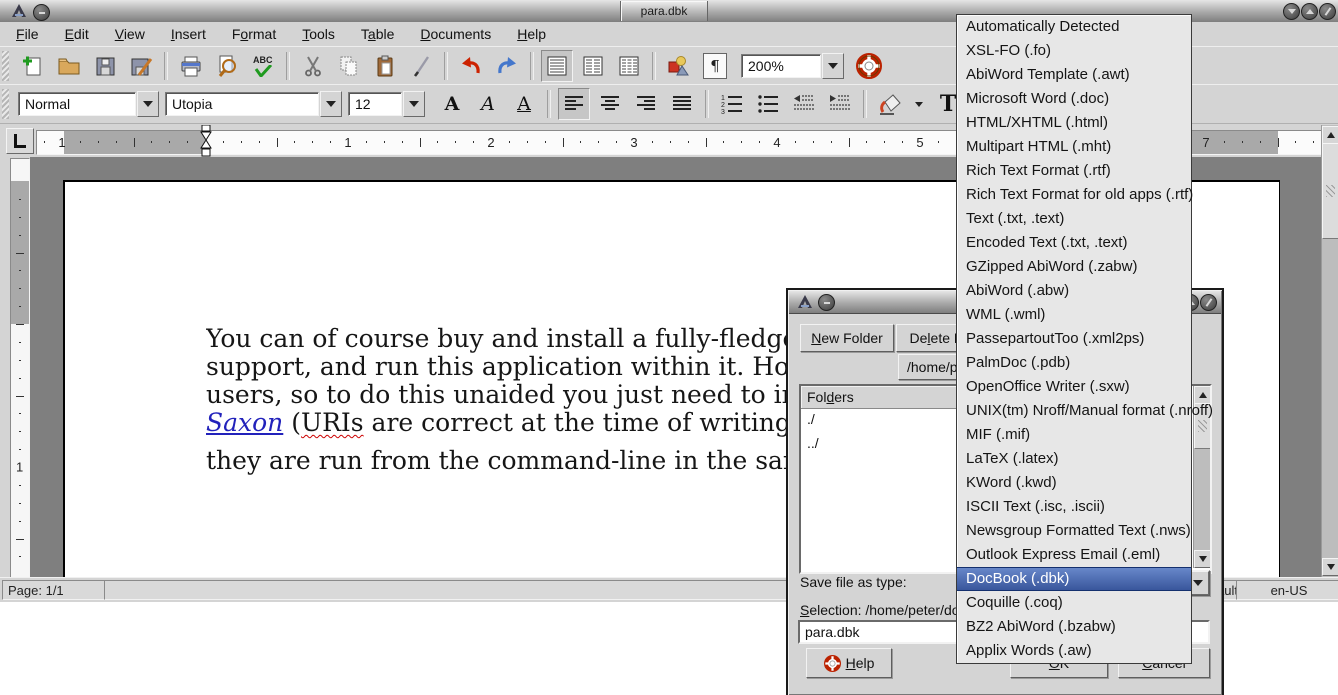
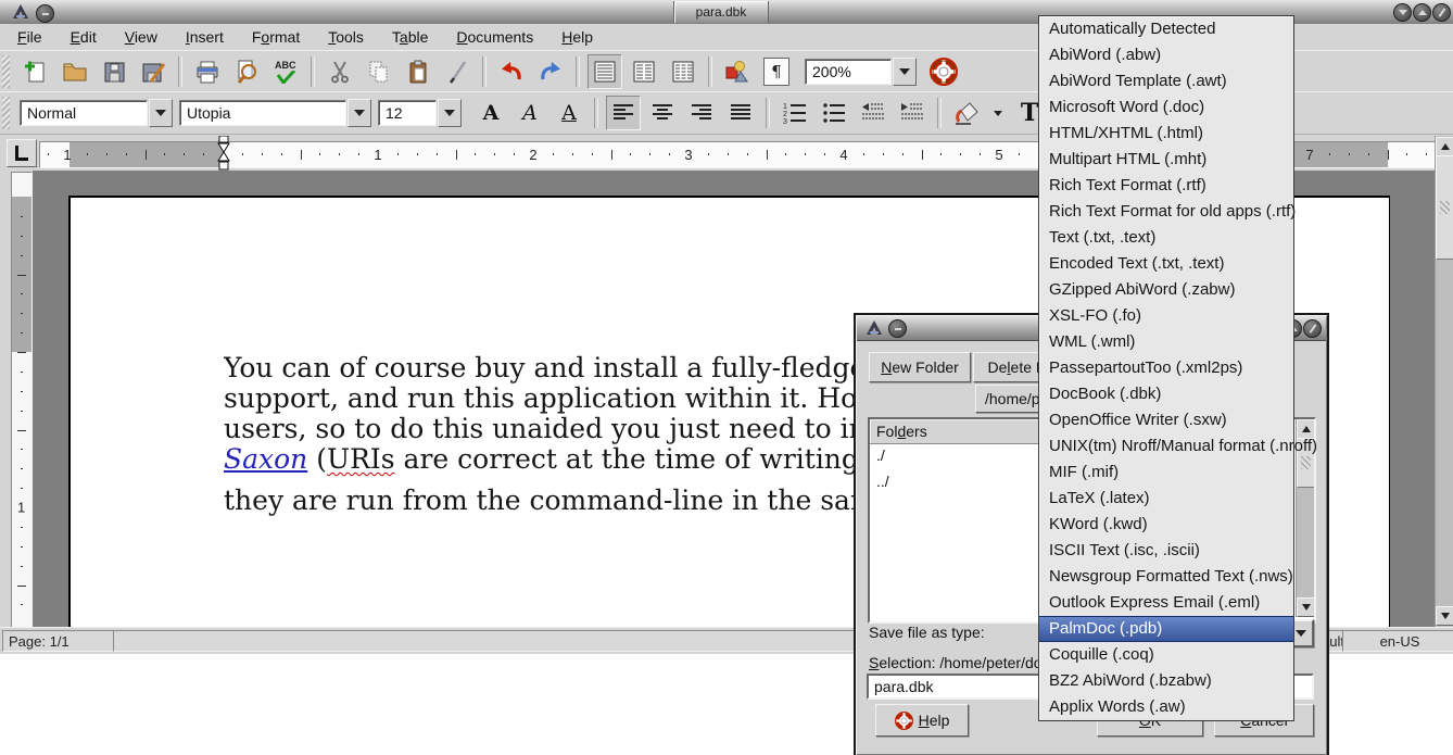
  para.dbk
  File
  Edit
  View
  Insert
  Format
  Tools
  Table
  Documents
  Help
  ABC
  ¶
  200%
  Normal
  Utopia
  12
  A
  A
  A
  T
  1
  1
  2
  3
  4
  5
  7
  1
  You can of course buy and install a fully-fledg
  support, and run this application within it. Ho
  users, so to do this unaided you just need to i
  Saxon (URIs are correct at the time of writing
  they are run from the command-line in the sa
  Page: 1/1
  en-US
  N
  ew Folder
  De
  l
  Fol
  d
  ers
  ./
  ../
  Save file as type:
  Selection: /home/peter/d
  para.dbk
  Help
  Automatically Detected
- XSL-FO (.fo)
+ AbiWord (.abw)
  AbiWord Template (.awt)
  Microsoft Word (.doc)
  HTML/XHTML (.html)
  Multipart HTML (.mht)
  Rich Text Format (.rtf)
  Rich Text Format for old apps (.rtf)
  Text (.txt, .text)
  Encoded Text (.txt, .text)
  GZipped AbiWord (.zabw)
- AbiWord (.abw)
+ XSL-FO (.fo)
  WML (.wml)
  PassepartoutToo (.xml2ps)
- PalmDoc (.pdb)
+ DocBook (.dbk)
  OpenOffice Writer (.sxw)
  UNIX(tm) Nroff/Manual format (.nroff)
  MIF (.mif)
  LaTeX (.latex)
  KWord (.kwd)
  ISCII Text (.isc, .iscii)
  Newsgroup Formatted Text (.nws)
  Outlook Express Email (.eml)
- DocBook (.dbk)
+ PalmDoc (.pdb)
  Coquille (.coq)
  BZ2 AbiWord (.bzabw)
  Applix Words (.aw)
